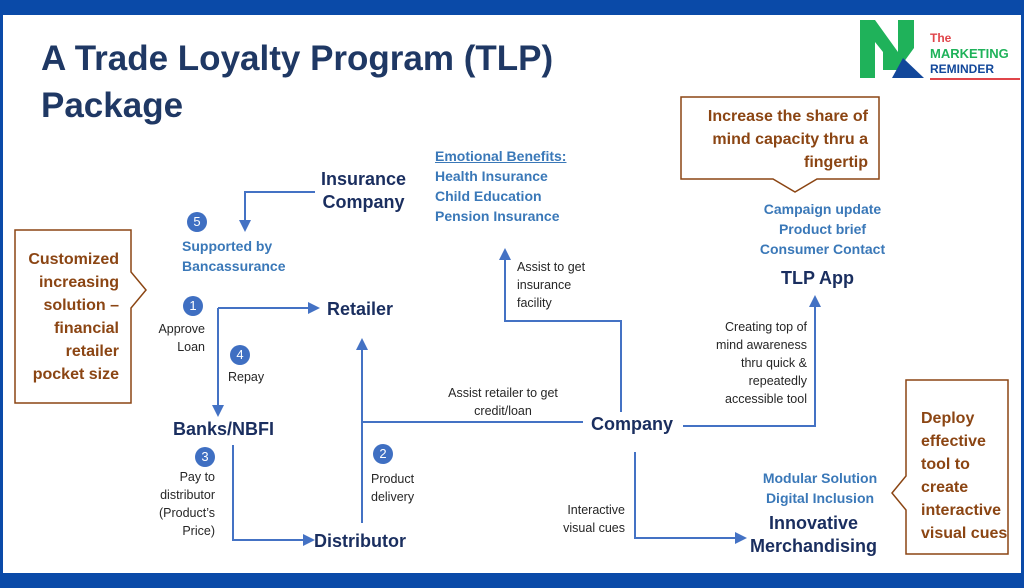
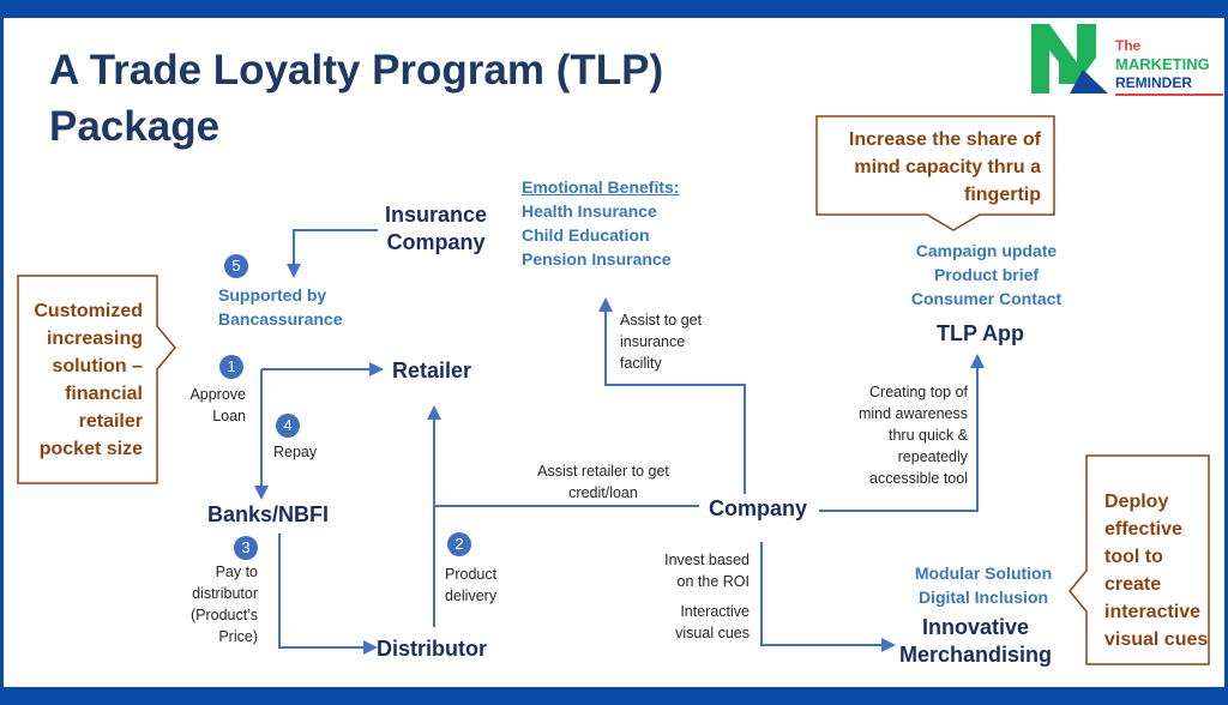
  A Trade Loyalty Program (TLP)
  Package
  The
  MARKETING
  REMINDER
  Insurance
  Company
  Retailer
  Banks/NBFI
  Distributor
  Company
  TLP App
  Innovative
  Merchandising
  Supported by
  Bancassurance
  Emotional Benefits:
  Health Insurance
  Child Education
  Pension Insurance
  Campaign update
  Product brief
  Consumer Contact
  Modular Solution
  Digital Inclusion
  5
  1
  Approve
  Loan
  4
  Repay
  3
  Pay to
  distributor
  (Product’s
  Price)
  2
  Product
  delivery
  Assist to get
  insurance
  facility
  Assist retailer to get
  credit/loan
  Creating top of
  mind awareness
  thru quick &
  repeatedly
  accessible tool
+ Invest based
+ on the ROI
  Interactive
  visual cues
  Customized
  increasing
  solution –
  financial
  retailer
  pocket size
  Increase the share of
  mind capacity thru a
  fingertip
  Deploy
  effective
  tool to
  create
  interactive
  visual cues
